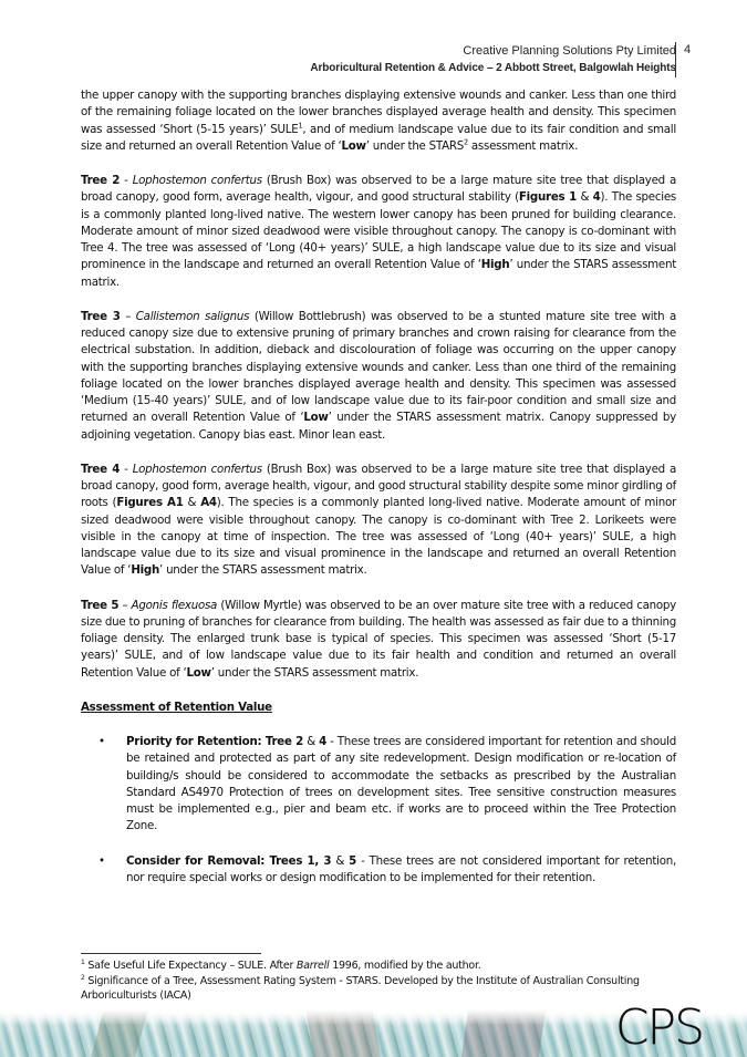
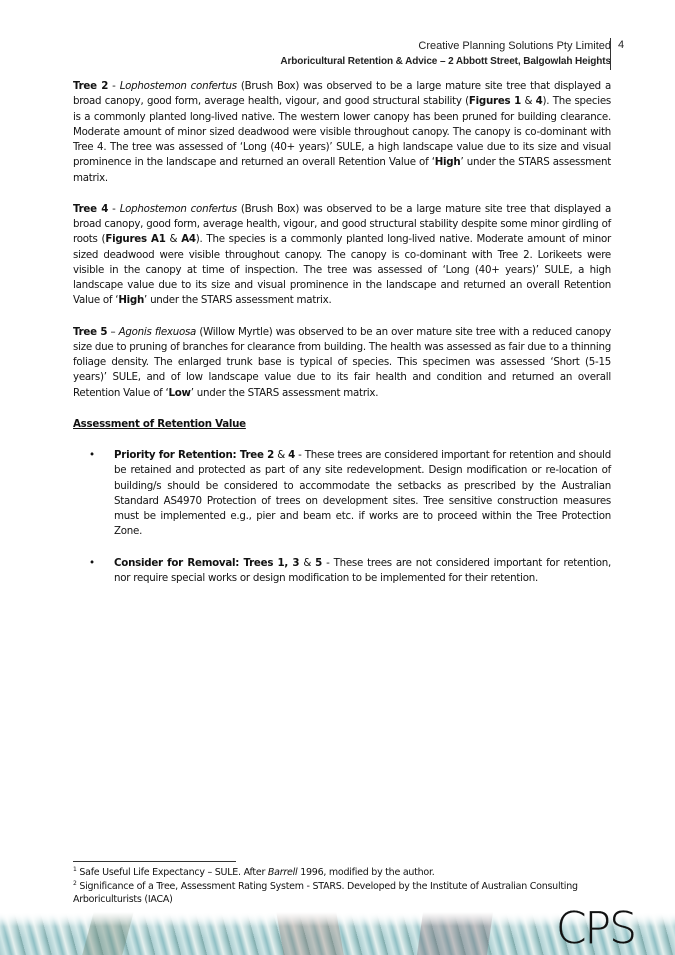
  Creative Planning Solutions Pty Limited
  Arboricultural Retention & Advice – 2 Abbott Street, Balgowlah Heights
  4
- the upper canopy with the supporting branches displaying extensive wounds and canker. Less than one third of the remaining foliage located on the lower branches displayed average health and density. This specimen was assessed ‘Short (5-15 years)’ SULE1, and of medium landscape value due to its fair condition and small size and returned an overall Retention Value of ‘Low’ under the STARS2 assessment matrix.
  Tree 2 - Lophostemon confertus (Brush Box) was observed to be a large mature site tree that displayed a broad canopy, good form, average health, vigour, and good structural stability (Figures 1 & 4). The species is a commonly planted long-lived native. The western lower canopy has been pruned for building clearance. Moderate amount of minor sized deadwood were visible throughout canopy. The canopy is co-dominant with Tree 4. The tree was assessed of ‘Long (40+ years)’ SULE, a high landscape value due to its size and visual prominence in the landscape and returned an overall Retention Value of ‘High’ under the STARS assessment matrix.
- Tree 3 – Callistemon salignus (Willow Bottlebrush) was observed to be a stunted mature site tree with a reduced canopy size due to extensive pruning of primary branches and crown raising for clearance from the electrical substation. In addition, dieback and discolouration of foliage was occurring on the upper canopy with the supporting branches displaying extensive wounds and canker. Less than one third of the remaining foliage located on the lower branches displayed average health and density. This specimen was assessed ‘Medium (15-40 years)’ SULE, and of low landscape value due to its fair-poor condition and small size and returned an overall Retention Value of ‘Low’ under the STARS assessment matrix. Canopy suppressed by adjoining vegetation. Canopy bias east. Minor lean east.
  Tree 4 - Lophostemon confertus (Brush Box) was observed to be a large mature site tree that displayed a broad canopy, good form, average health, vigour, and good structural stability despite some minor girdling of roots (Figures A1 & A4). The species is a commonly planted long-lived native. Moderate amount of minor sized deadwood were visible throughout canopy. The canopy is co-dominant with Tree 2. Lorikeets were visible in the canopy at time of inspection. The tree was assessed of ‘Long (40+ years)’ SULE, a high landscape value due to its size and visual prominence in the landscape and returned an overall Retention Value of ‘High’ under the STARS assessment matrix.
- Tree 5 – Agonis flexuosa (Willow Myrtle) was observed to be an over mature site tree with a reduced canopy size due to pruning of branches for clearance from building. The health was assessed as fair due to a thinning foliage density. The enlarged trunk base is typical of species. This specimen was assessed ‘Short (5-17 years)’ SULE, and of low landscape value due to its fair health and condition and returned an overall Retention Value of ‘Low’ under the STARS assessment matrix.
+ Tree 5 – Agonis flexuosa (Willow Myrtle) was observed to be an over mature site tree with a reduced canopy size due to pruning of branches for clearance from building. The health was assessed as fair due to a thinning foliage density. The enlarged trunk base is typical of species. This specimen was assessed ‘Short (5-15 years)’ SULE, and of low landscape value due to its fair health and condition and returned an overall Retention Value of ‘Low’ under the STARS assessment matrix.
  Assessment of Retention Value
  •
  Priority for Retention: Tree 2 & 4 - These trees are considered important for retention and should be retained and protected as part of any site redevelopment. Design modification or re-location of building/s should be considered to accommodate the setbacks as prescribed by the Australian Standard AS4970 Protection of trees on development sites. Tree sensitive construction measures must be implemented e.g., pier and beam etc. if works are to proceed within the Tree Protection Zone.
  •
  Consider for Removal: Trees 1, 3 & 5 - These trees are not considered important for retention, nor require special works or design modification to be implemented for their retention.
  Safe Useful Life Expectancy – SULE. After Barrell 1996, modified by the author.
  Significance of a Tree, Assessment Rating System - STARS. Developed by the Institute of Australian Consulting Arboriculturists (IACA)
  CPS
